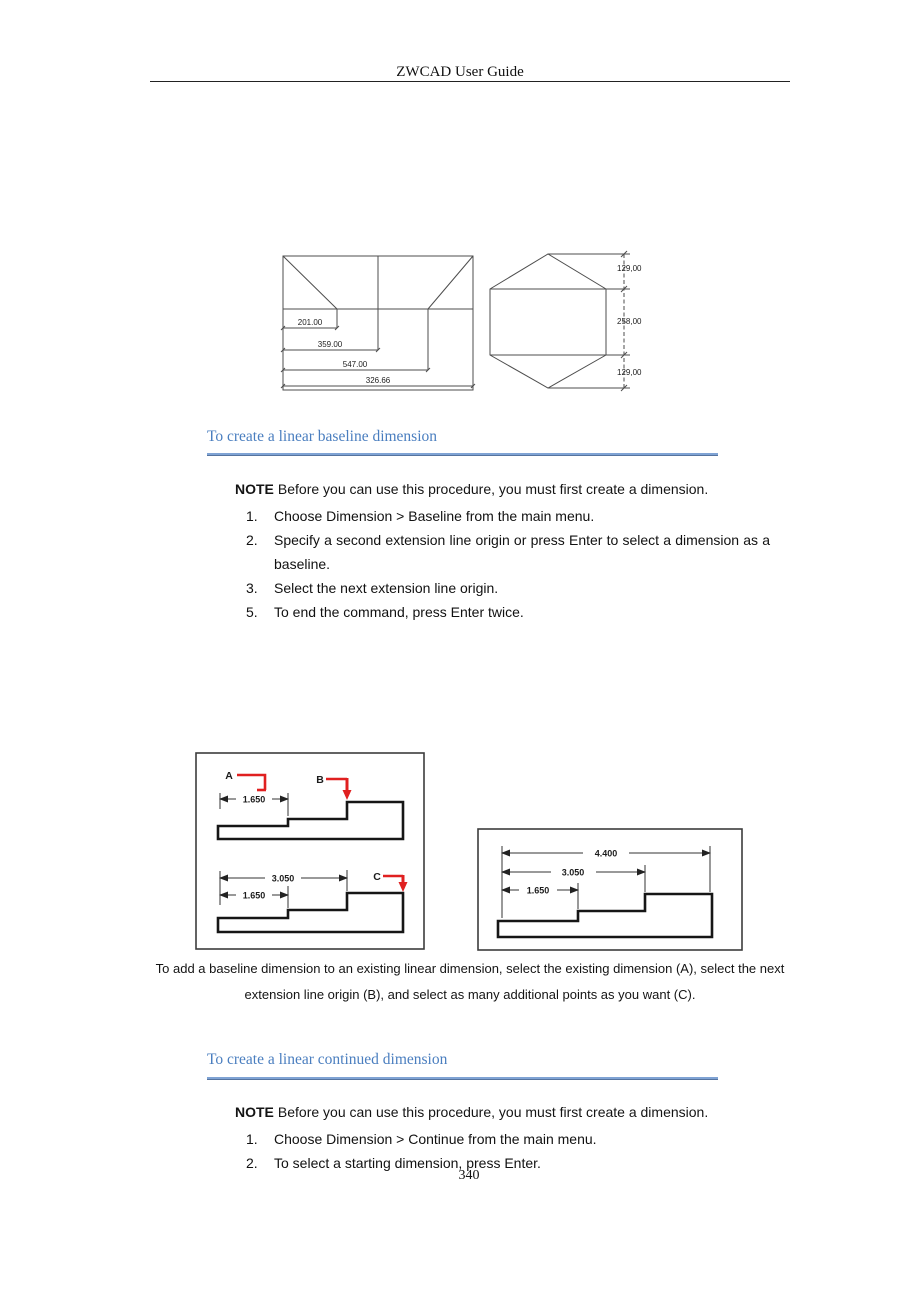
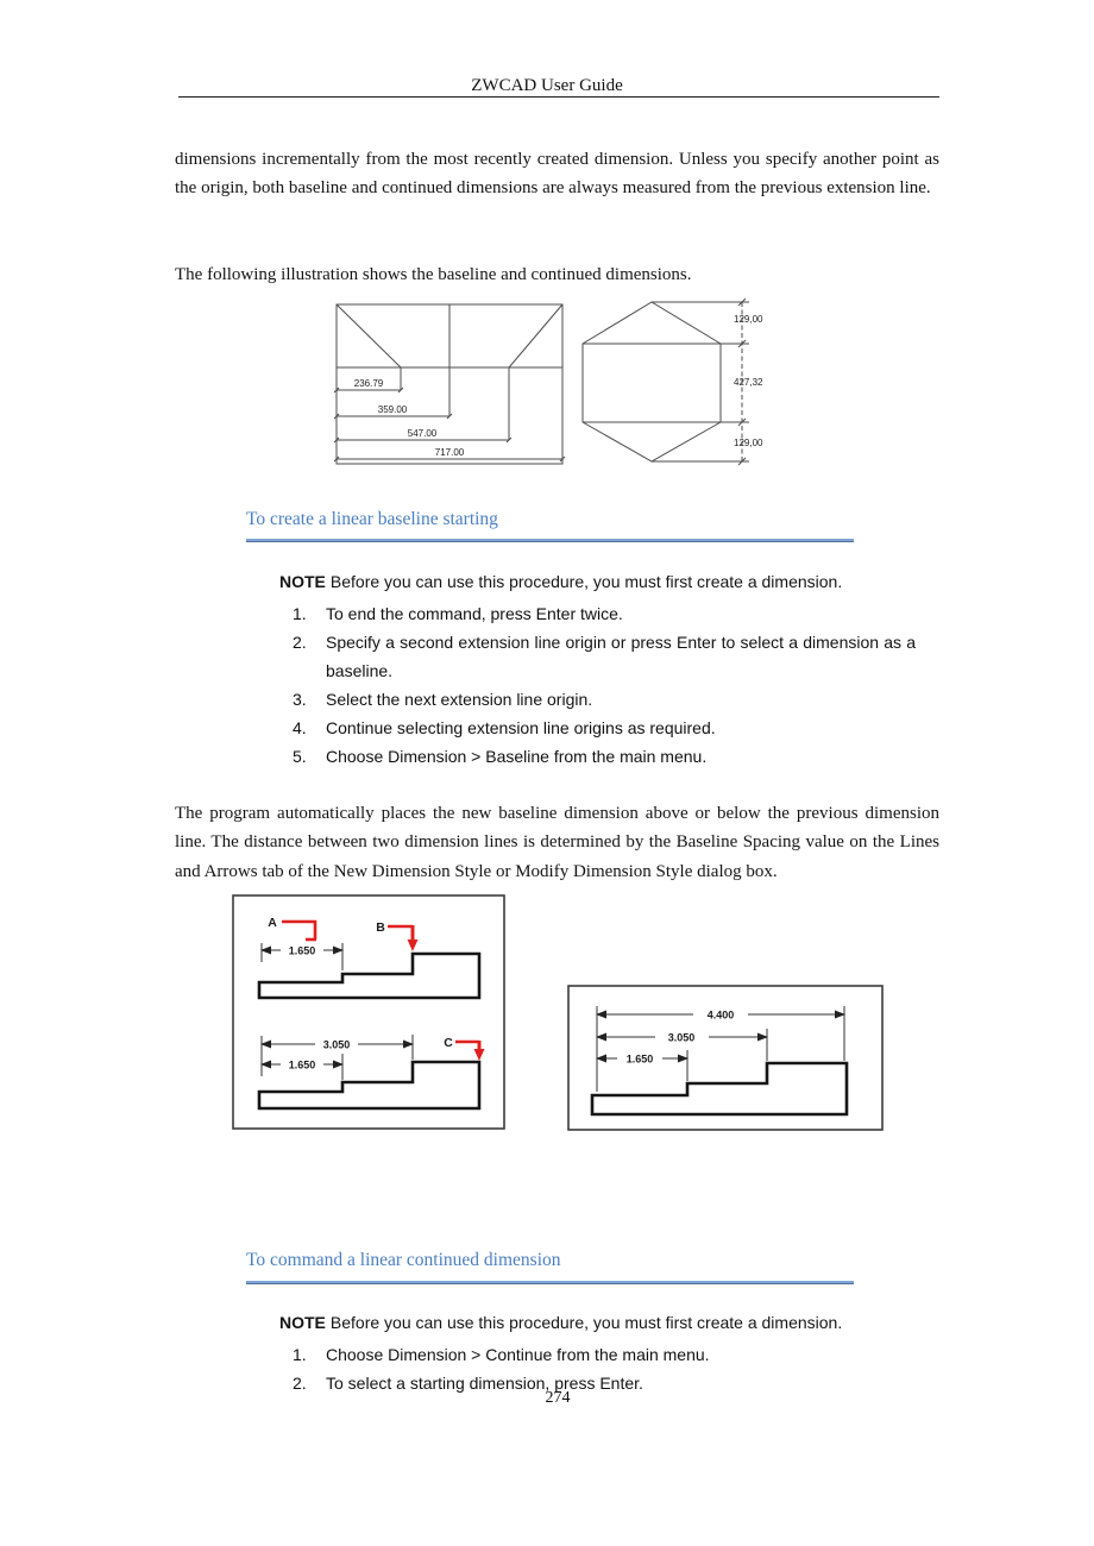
  ZWCAD User Guide
+ dimensions incrementally from the most recently created dimension. Unless you specify another point as the origin, both baseline and continued dimensions are always measured from the previous extension line.
+ The following illustration shows the baseline and continued dimensions.
- 201.00
+ 236.79
  359.00
  547.00
- 326.66
+ 717.00
  129,00
- 258,00
+ 427,32
  129,00
- To create a linear baseline dimension
+ To create a linear baseline starting
  NOTE Before you can use this procedure, you must first create a dimension.
  1.
- Choose Dimension > Baseline from the main menu.
+ To end the command, press Enter twice.
  2.
  Specify a second extension line origin or press Enter to select a dimension as a baseline.
  3.
  Select the next extension line origin.
+ 4.
+ Continue selecting extension line origins as required.
  5.
- To end the command, press Enter twice.
+ Choose Dimension > Baseline from the main menu.
+ The program automatically places the new baseline dimension above or below the previous dimension line. The distance between two dimension lines is determined by the Baseline Spacing value on the Lines and Arrows tab of the New Dimension Style or Modify Dimension Style dialog box.
  1.650
  A
  B
  3.050
  1.650
  C
  4.400
  3.050
  1.650
- To add a baseline dimension to an existing linear dimension, select the existing dimension (A), select the next
- extension line origin (B), and select as many additional points as you want (C).
- To create a linear continued dimension
+ To command a linear continued dimension
  NOTE Before you can use this procedure, you must first create a dimension.
  1.
  Choose Dimension > Continue from the main menu.
  2.
  To select a starting dimension, press Enter.
- 340
+ 274
